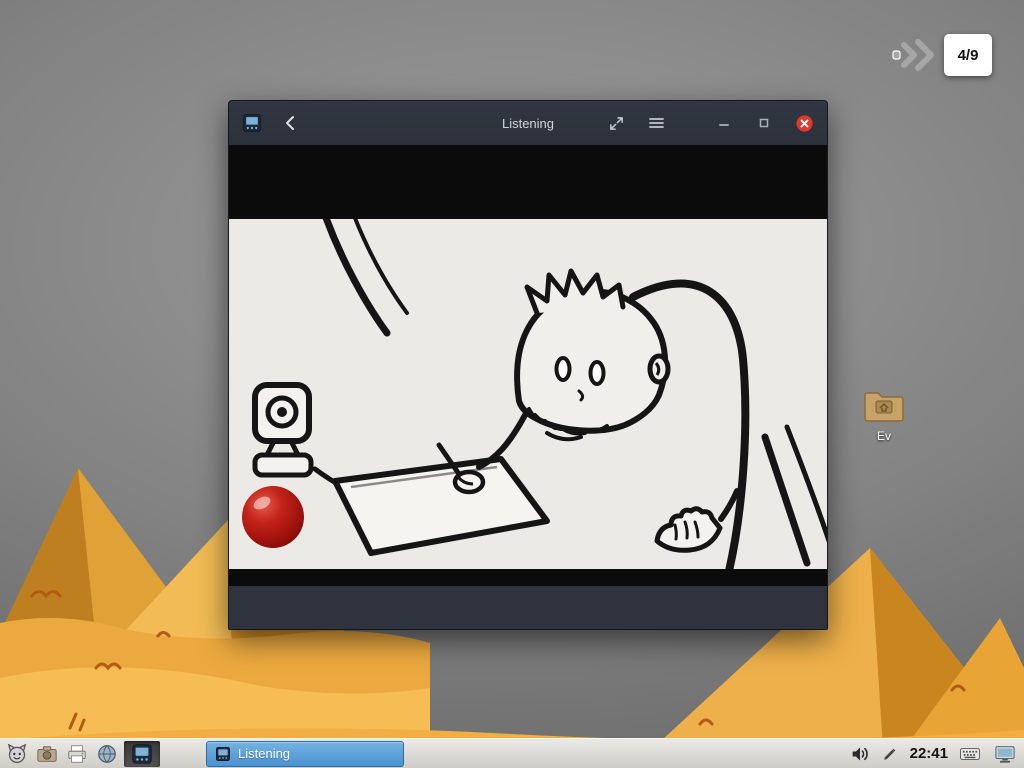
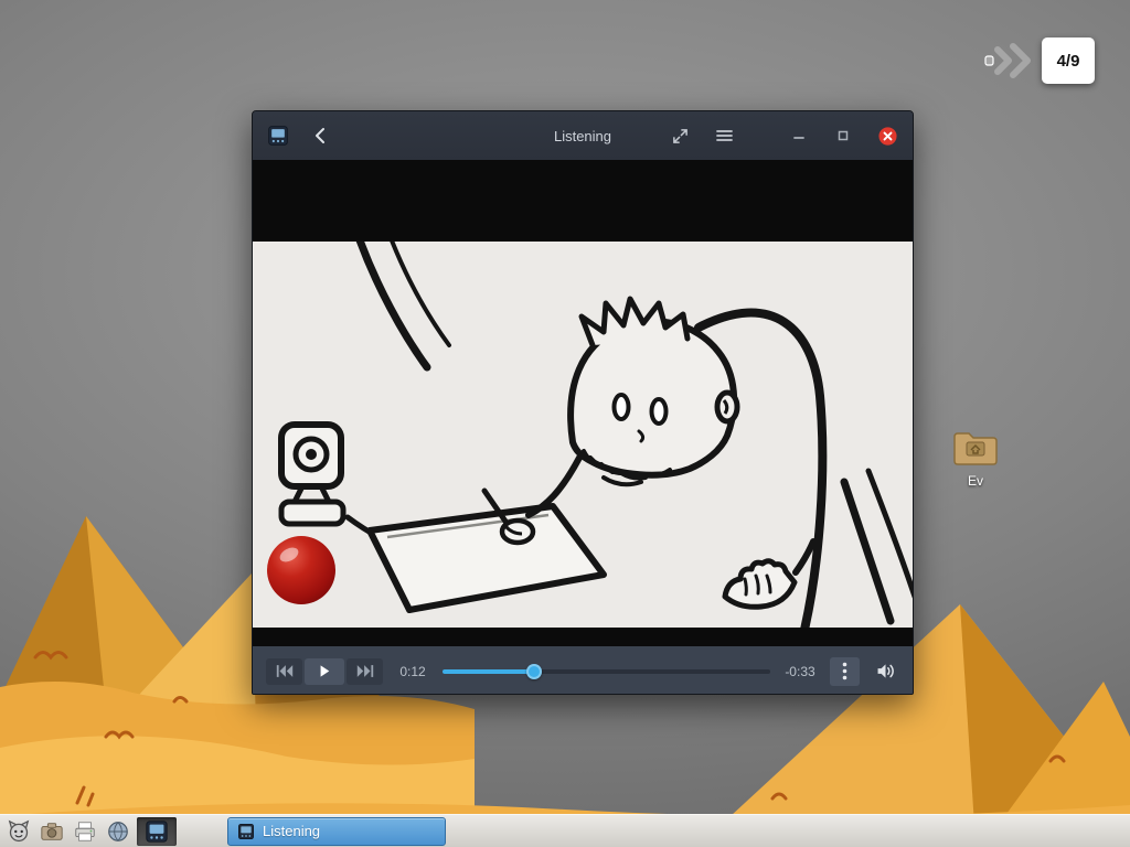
  4/9
  Ev
  Listening
+ 0:12
+ -0:33
  Listening
- 22:41
